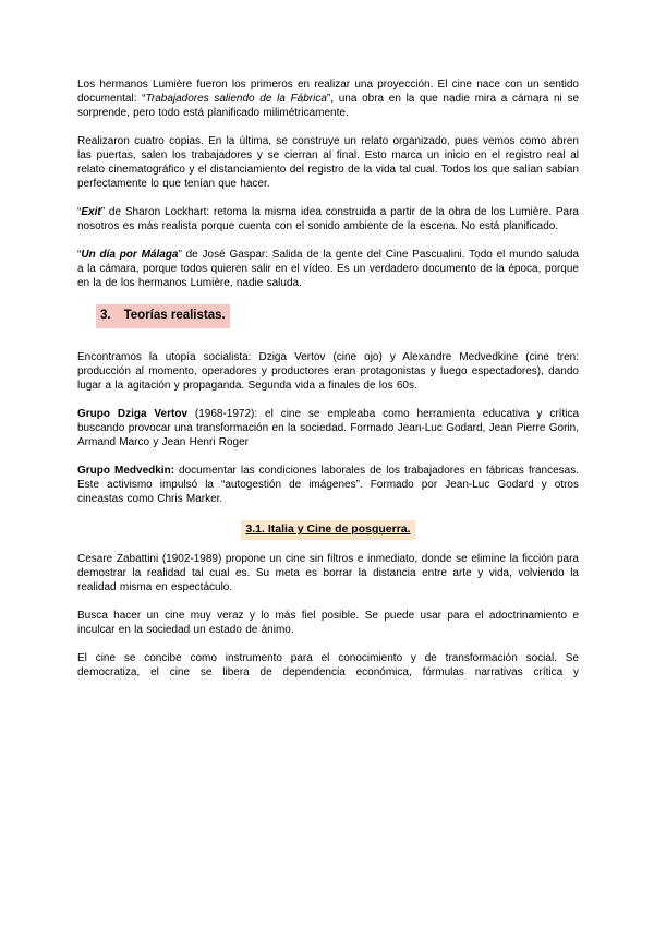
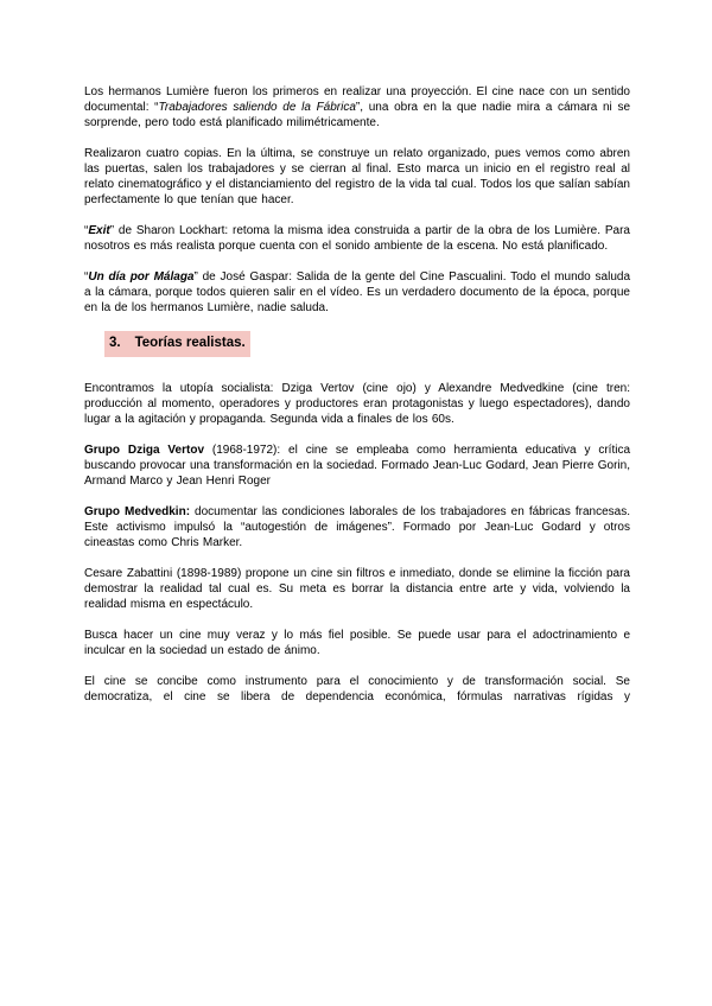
  Los hermanos Lumière fueron los primeros en realizar una proyección. El cine nace con un sentido documental: “Trabajadores saliendo de la Fábrica”, una obra en la que nadie mira a cámara ni se sorprende, pero todo está planificado milimétricamente.
  Realizaron cuatro copias. En la última, se construye un relato organizado, pues vemos como abren las puertas, salen los trabajadores y se cierran al final. Esto marca un inicio en el registro real al relato cinematográfico y el distanciamiento del registro de la vida tal cual. Todos los que salían sabían perfectamente lo que tenían que hacer.
  “Exit” de Sharon Lockhart: retoma la misma idea construida a partir de la obra de los Lumière. Para nosotros es más realista porque cuenta con el sonido ambiente de la escena. No está planificado.
  “Un día por Málaga” de José Gaspar: Salida de la gente del Cine Pascualini. Todo el mundo saluda a la cámara, porque todos quieren salir en el vídeo. Es un verdadero documento de la época, porque en la de los hermanos Lumière, nadie saluda.
  3. Teorías realistas.
  Encontramos la utopía socialista: Dziga Vertov (cine ojo) y Alexandre Medvedkine (cine tren: producción al momento, operadores y productores eran protagonistas y luego espectadores), dando lugar a la agitación y propaganda. Segunda vida a finales de los 60s.
  Grupo Dziga Vertov (1968-1972): el cine se empleaba como herramienta educativa y crítica buscando provocar una transformación en la sociedad. Formado Jean-Luc Godard, Jean Pierre Gorin, Armand Marco y Jean Henri Roger
  Grupo Medvedkin: documentar las condiciones laborales de los trabajadores en fábricas francesas. Este activismo impulsó la “autogestión de imágenes”. Formado por Jean-Luc Godard y otros cineastas como Chris Marker.
- 3.1. Italia y Cine de posguerra.
- Cesare Zabattini (1902-1989) propone un cine sin filtros e inmediato, donde se elimine la ficción para demostrar la realidad tal cual es. Su meta es borrar la distancia entre arte y vida, volviendo la realidad misma en espectáculo.
+ Cesare Zabattini (1898-1989) propone un cine sin filtros e inmediato, donde se elimine la ficción para demostrar la realidad tal cual es. Su meta es borrar la distancia entre arte y vida, volviendo la realidad misma en espectáculo.
  Busca hacer un cine muy veraz y lo más fiel posible. Se puede usar para el adoctrinamiento e inculcar en la sociedad un estado de ánimo.
- El cine se concibe como instrumento para el conocimiento y de transformación social. Se democratiza, el cine se libera de dependencia económica, fórmulas narrativas crítica y
+ El cine se concibe como instrumento para el conocimiento y de transformación social. Se democratiza, el cine se libera de dependencia económica, fórmulas narrativas rígidas y
